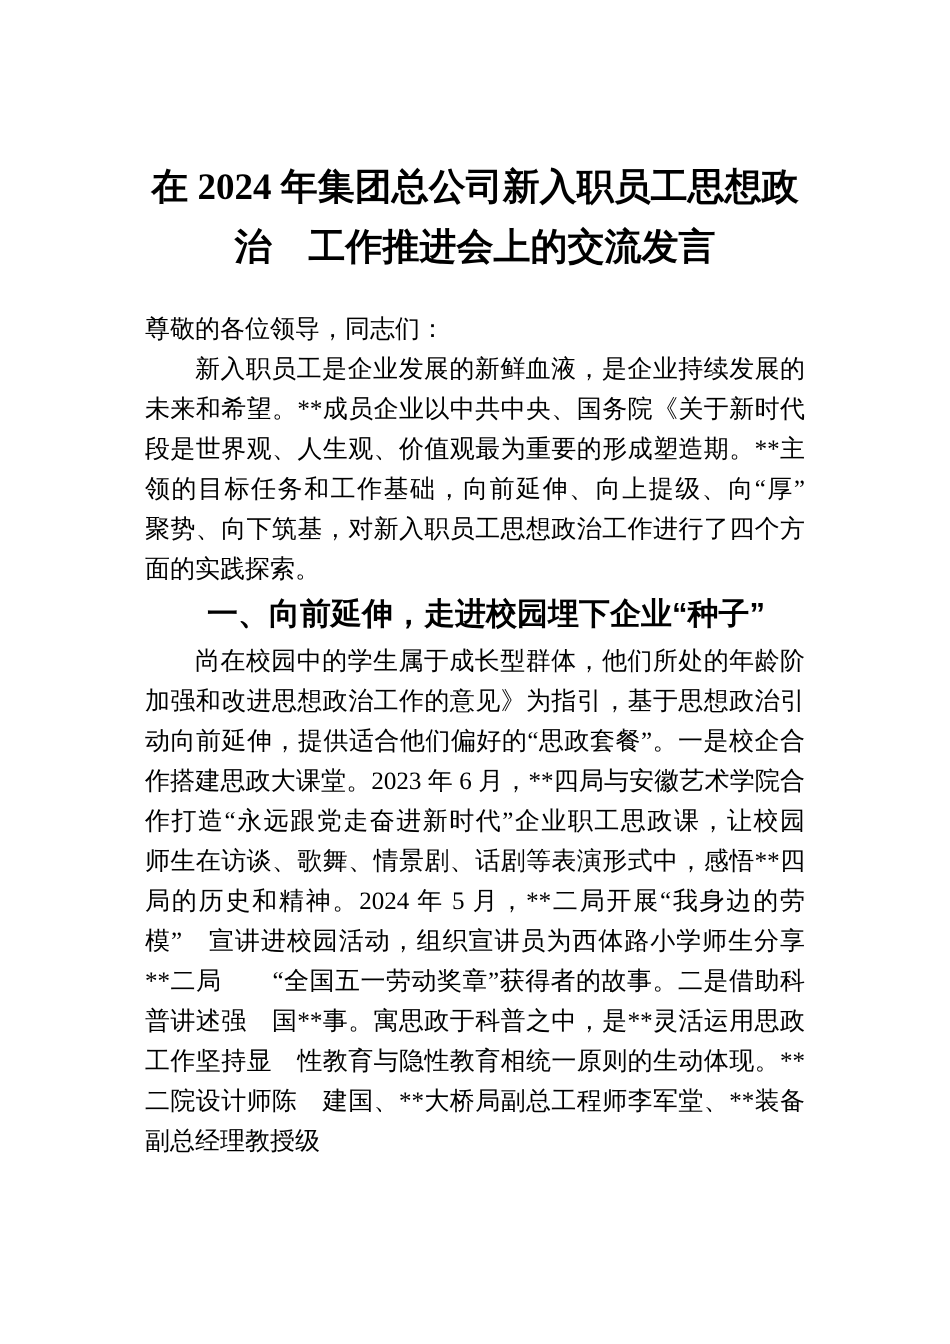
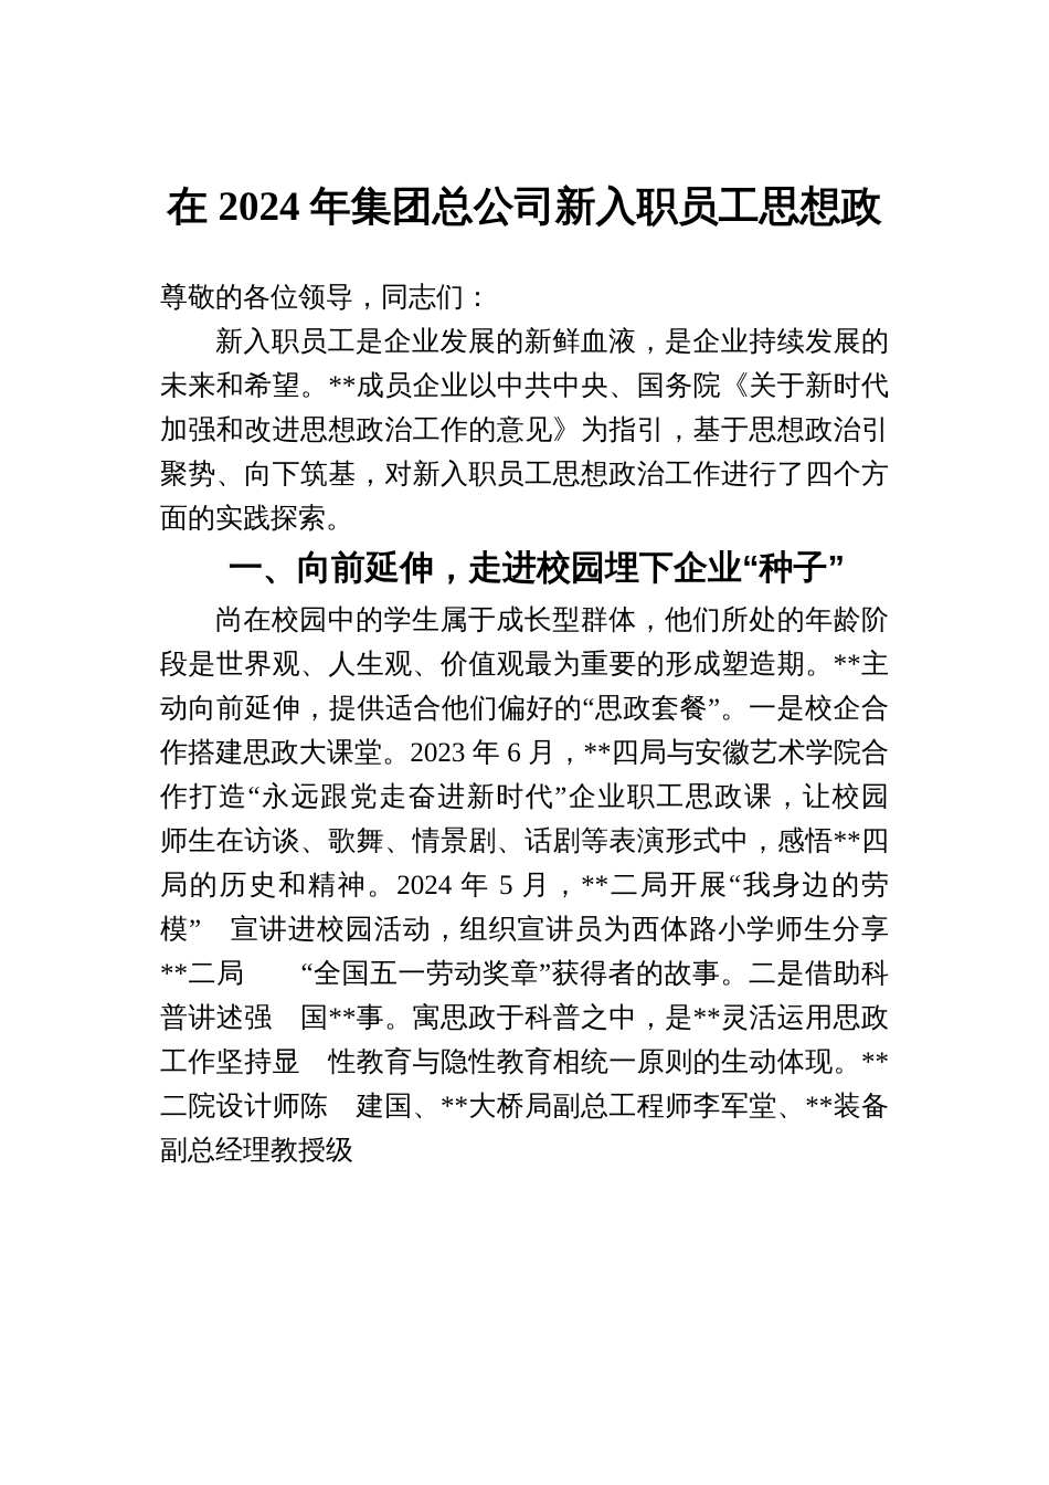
  在 2024 年集团总公司新入职员工思想政
- 治 工作推进会上的交流发言
  尊敬的各位领导，同志们：
  新入职员工是企业发展的新鲜血液，是企业持续发展的
  未来和希望。**成员企业以中共中央、国务院《关于新时代
- 段是世界观、人生观、价值观最为重要的形成塑造期。**主
+ 加强和改进思想政治工作的意见》为指引，基于思想政治引
- 领的目标任务和工作基础，向前延伸、向上提级、向“厚”
  聚势、向下筑基，对新入职员工思想政治工作进行了四个方
  面的实践探索。
  一、向前延伸，走进校园埋下企业“种子”
  尚在校园中的学生属于成长型群体，他们所处的年龄阶
- 加强和改进思想政治工作的意见》为指引，基于思想政治引
+ 段是世界观、人生观、价值观最为重要的形成塑造期。**主
  动向前延伸，提供适合他们偏好的“思政套餐”。一是校企合
  作搭建思政大课堂。2023 年 6 月，**四局与安徽艺术学院合
  作打造“永远跟党走奋进新时代”企业职工思政课，让校园
  师生在访谈、歌舞、情景剧、话剧等表演形式中，感悟**四
  局的历史和精神。2024 年 5 月，**二局开展“我身边的劳
  模” 宣讲进校园活动，组织宣讲员为西体路小学师生分享
  **二局 “全国五一劳动奖章”获得者的故事。二是借助科
  普讲述强 国**事。寓思政于科普之中，是**灵活运用思政
  工作坚持显 性教育与隐性教育相统一原则的生动体现。**
  二院设计师陈 建国、**大桥局副总工程师李军堂、**装备
  副总经理教授级
